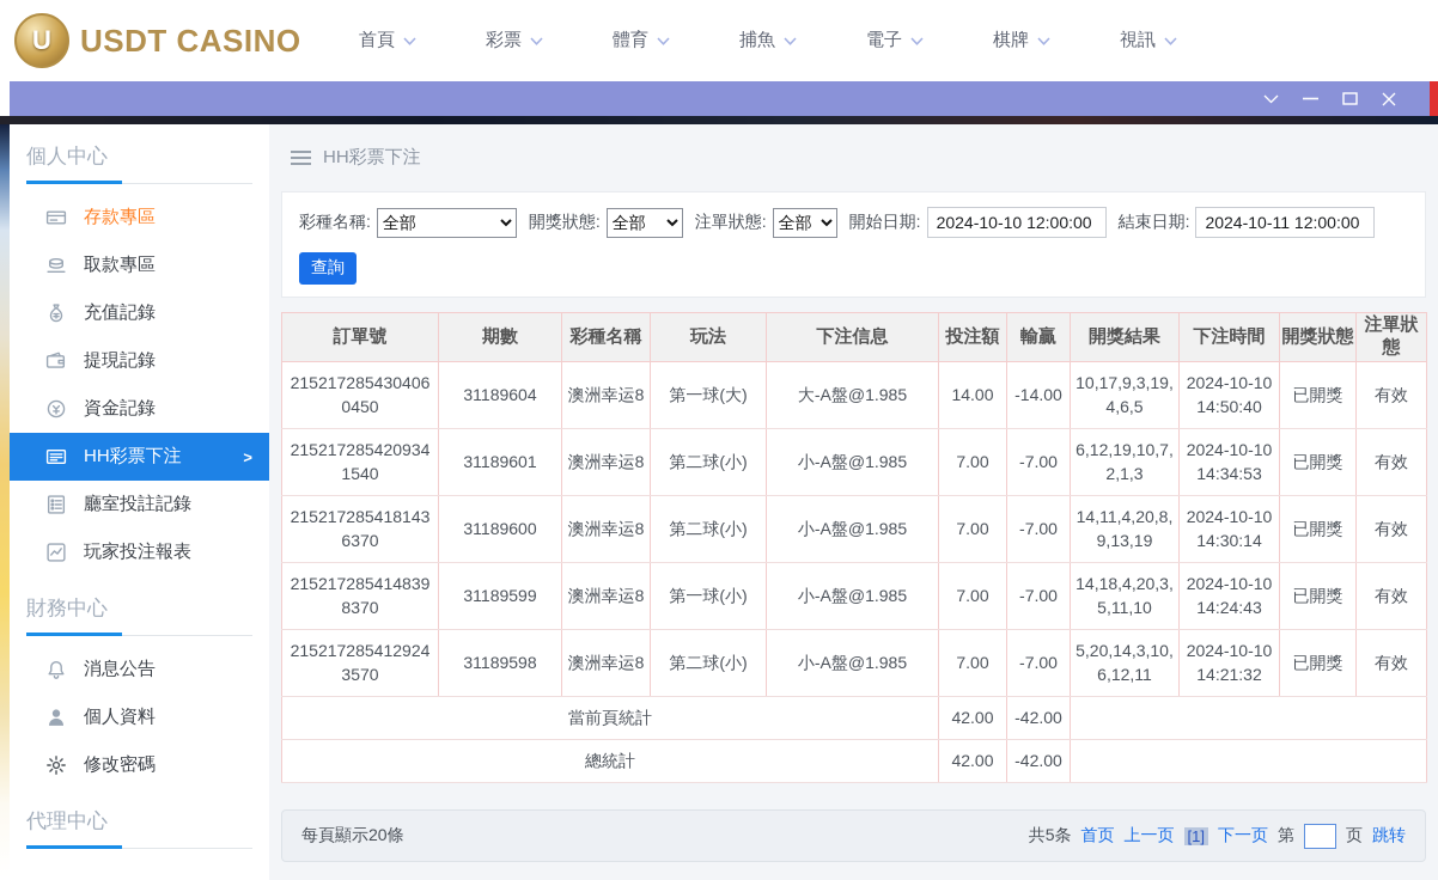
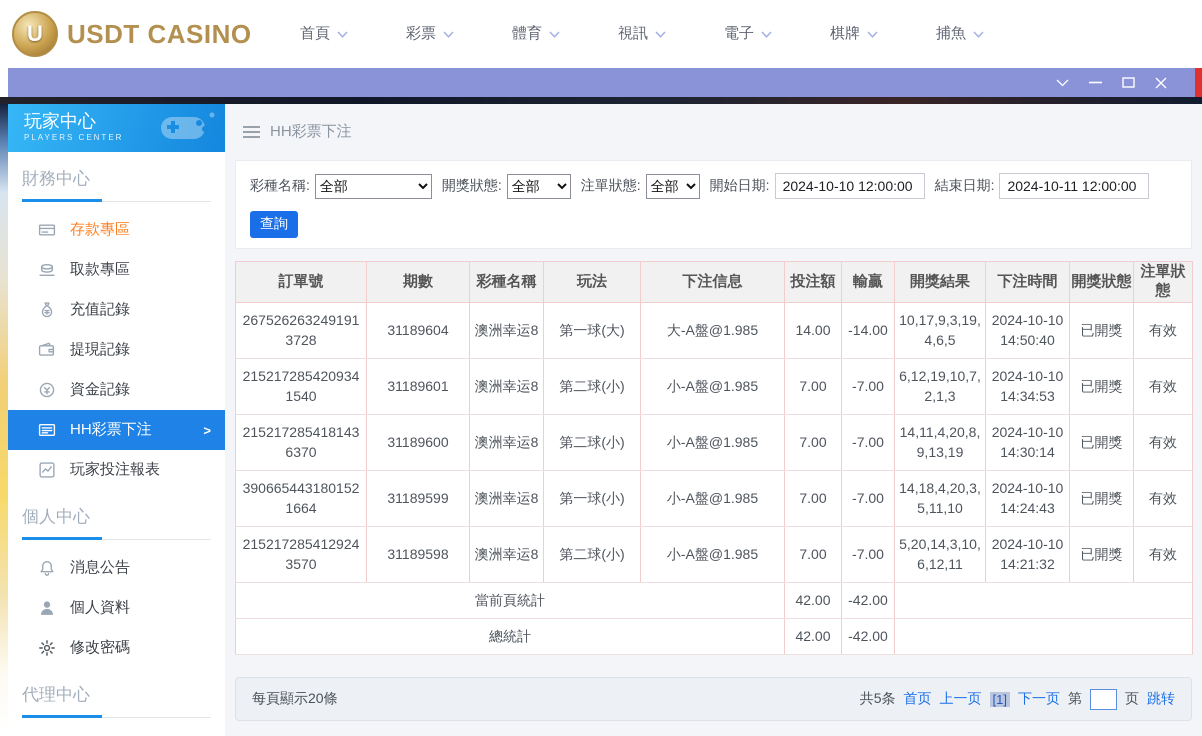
  U
  USDT CASINO
  首頁
  彩票
  體育
- 捕魚
+ 視訊
  電子
  棋牌
- 視訊
+ 捕魚
+ 玩家中心
+ PLAYERS CENTER
- 個人中心
+ 財務中心
  存款專區
  取款專區
  充值記錄
  提現記錄
  資金記錄
  HH彩票下注
  >
- 廳室投註記錄
  玩家投注報表
- 財務中心
+ 個人中心
  消息公告
  個人資料
  修改密碼
  代理中心
  HH彩票下注
  彩種名稱:
  全部
  開獎狀態:
  全部
  注單狀態:
  全部
  開始日期:
  2024-10-10 12:00:00
  結束日期:
  2024-10-11 12:00:00
  查詢
  訂單號	期數	彩種名稱	玩法	下注信息	投注額	輸贏	開獎結果	下注時間	開獎狀態	注單狀態
- 2152172854304060450	31189604	澳洲幸运8	第一球(大)	大-A盤@1.985	14.00	-14.00	10,17,9,3,19,4,6,5	2024-10-10 14:50:40	已開獎	有效
+ 2675262632491913728	31189604	澳洲幸运8	第一球(大)	大-A盤@1.985	14.00	-14.00	10,17,9,3,19,4,6,5	2024-10-10 14:50:40	已開獎	有效
  2152172854209341540	31189601	澳洲幸运8	第二球(小)	小-A盤@1.985	7.00	-7.00	6,12,19,10,7,2,1,3	2024-10-10 14:34:53	已開獎	有效
  2152172854181436370	31189600	澳洲幸运8	第二球(小)	小-A盤@1.985	7.00	-7.00	14,11,4,20,8,9,13,19	2024-10-10 14:30:14	已開獎	有效
- 2152172854148398370	31189599	澳洲幸运8	第一球(小)	小-A盤@1.985	7.00	-7.00	14,18,4,20,3,5,11,10	2024-10-10 14:24:43	已開獎	有效
+ 3906654431801521664	31189599	澳洲幸运8	第一球(小)	小-A盤@1.985	7.00	-7.00	14,18,4,20,3,5,11,10	2024-10-10 14:24:43	已開獎	有效
  2152172854129243570	31189598	澳洲幸运8	第二球(小)	小-A盤@1.985	7.00	-7.00	5,20,14,3,10,6,12,11	2024-10-10 14:21:32	已開獎	有效
  當前頁統計	42.00	-42.00
  總統計	42.00	-42.00
  每頁顯示20條
  共5条
  首页
  上一页
  [1]
  下一页
  第
  页
  跳转
